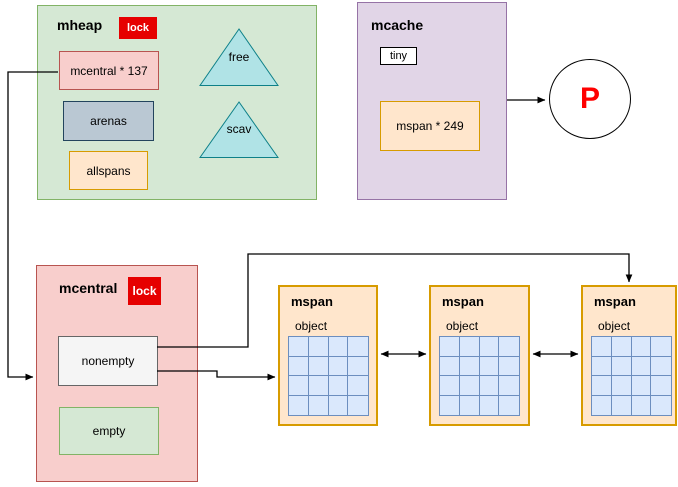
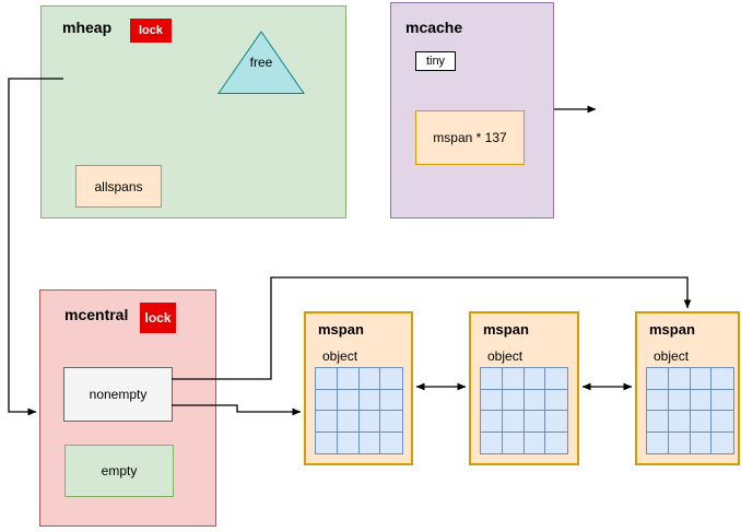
  mheap
  lock
- mcentral * 137
- arenas
  allspans
  free
- scav
  mcache
  tiny
- mspan * 249
+ mspan * 137
- P
  mcentral
  lock
  nonempty
  empty
  mspan
  object
  mspan
  object
  mspan
  object
